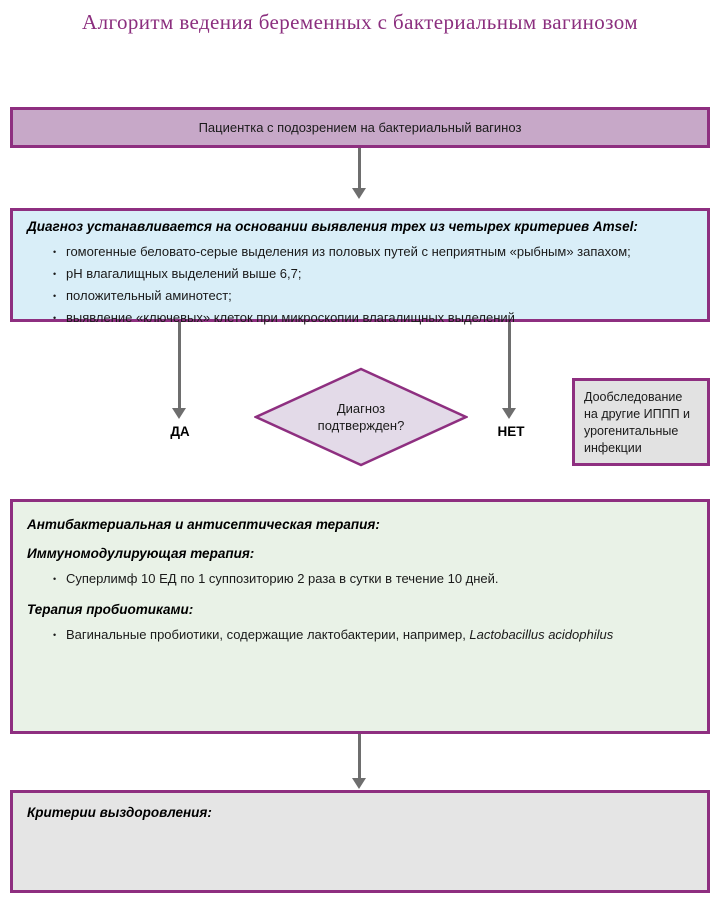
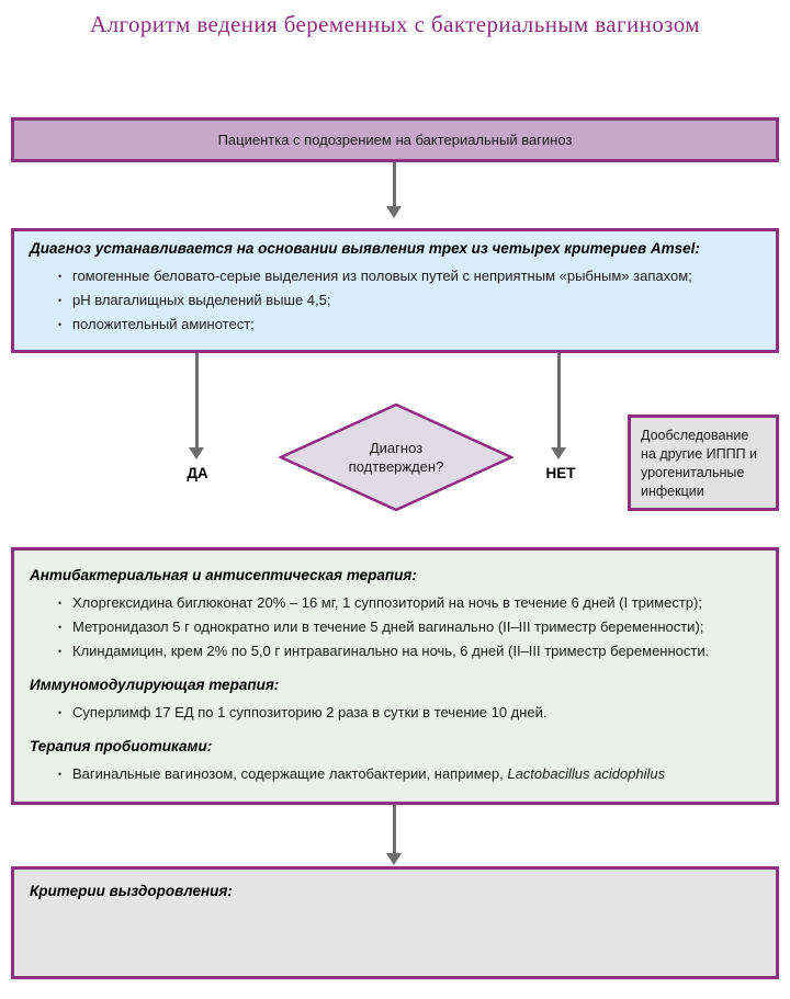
  Алгоритм ведения беременных с бактериальным вагинозом
  Пациентка с подозрением на бактериальный вагиноз
  Диагноз устанавливается на основании выявления трех из четырех критериев Amsel:
  гомогенные беловато-серые выделения из половых путей с неприятным «рыбным» запахом;
- pH влагалищных выделений выше 6,7;
+ pH влагалищных выделений выше 4,5;
  положительный аминотест;
- выявление «ключевых» клеток при микроскопии влагалищных выделений
  ДА
  НЕТ
  Диагноз подтвержден?
  Дообследование на другие ИППП и урогенитальные инфекции
  Антибактериальная и антисептическая терапия:
+ Хлоргексидина биглюконат 20% – 16 мг, 1 суппозиторий на ночь в течение 6 дней (I триместр);
+ Метронидазол 5 г однократно или в течение 5 дней вагинально (II–III триместр беременности);
+ Клиндамицин, крем 2% по 5,0 г интравагинально на ночь, 6 дней (II–III триместр беременности.
  Иммуномодулирующая терапия:
- Суперлимф 10 ЕД по 1 суппозиторию 2 раза в сутки в течение 10 дней.
+ Суперлимф 17 ЕД по 1 суппозиторию 2 раза в сутки в течение 10 дней.
  Терапия пробиотиками:
- Вагинальные пробиотики, содержащие лактобактерии, например, Lactobacillus acidophilus
+ Вагинальные вагинозом, содержащие лактобактерии, например, Lactobacillus acidophilus
  Критерии выздоровления:
